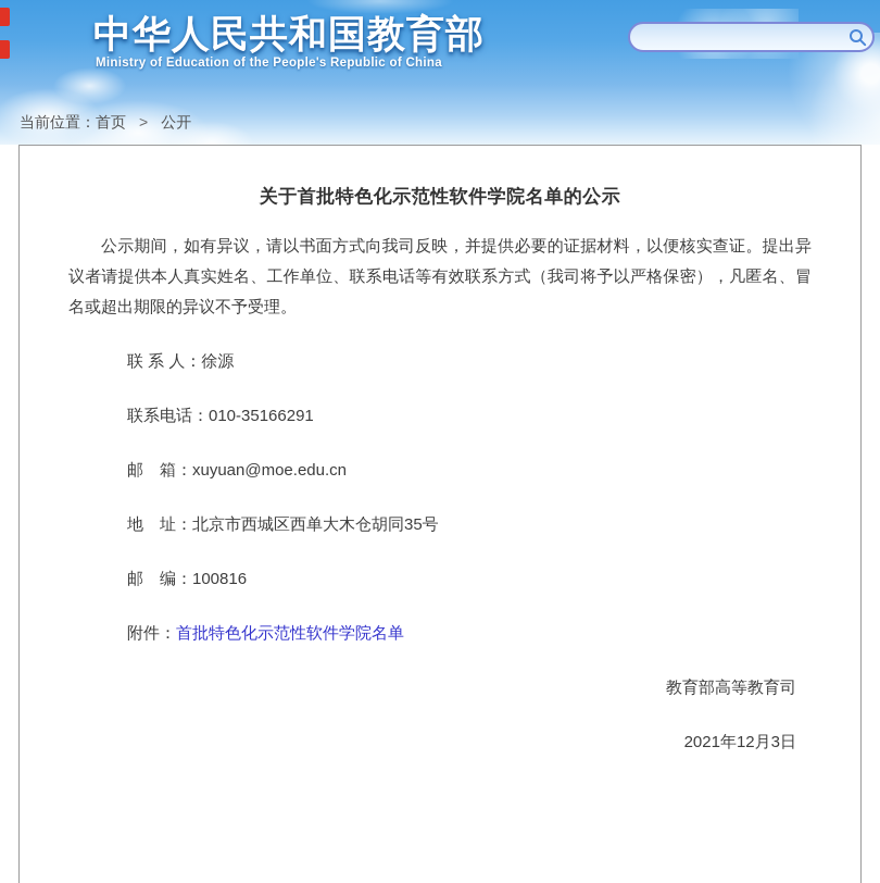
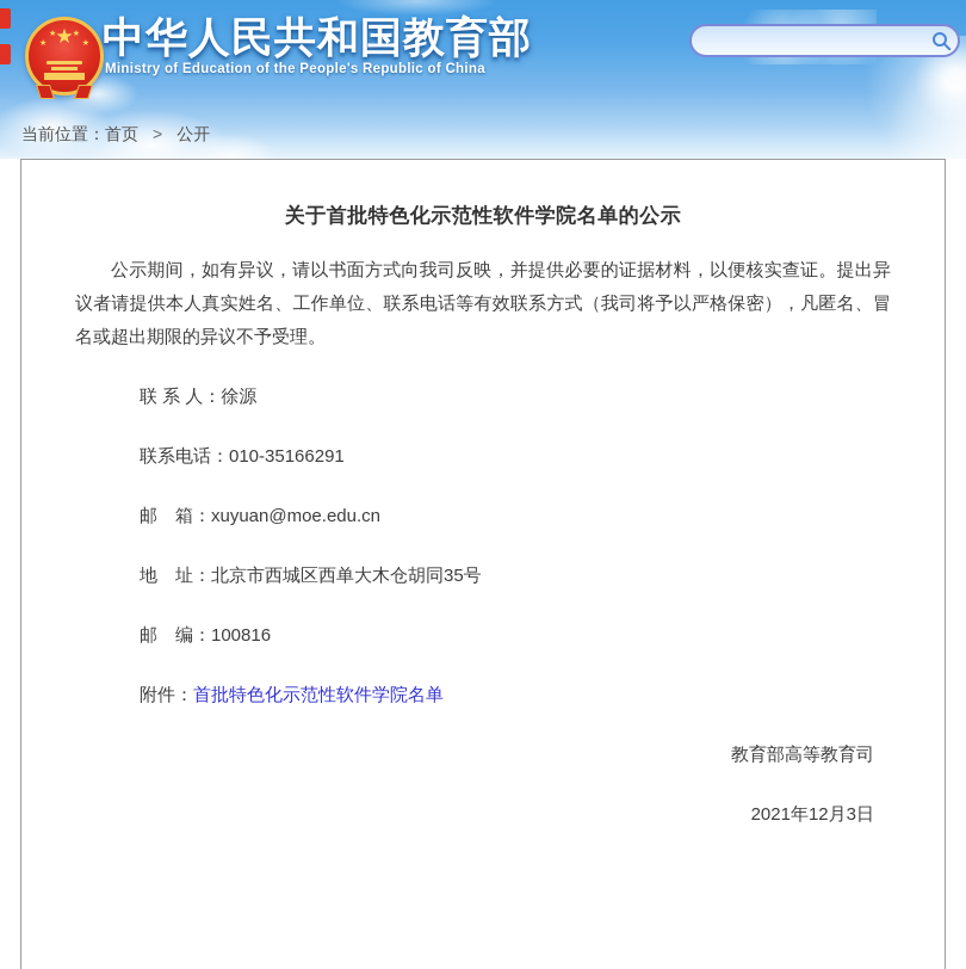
+ ★
  中华人民共和国教育部
  Ministry of Education of the People's Republic of China
  当前位置：首页 > 公开
  关于首批特色化示范性软件学院名单的公示
  公示期间，如有异议，请以书面方式向我司反映，并提供必要的证据材料，以便核实查证。提出异议者请提供本人真实姓名、工作单位、联系电话等有效联系方式（我司将予以严格保密），凡匿名、冒名或超出期限的异议不予受理。
  联 系 人：徐源
  联系电话：010-35166291
  邮 箱：xuyuan@moe.edu.cn
  地 址：北京市西城区西单大木仓胡同35号
  邮 编：100816
  附件：首批特色化示范性软件学院名单
  教育部高等教育司
  2021年12月3日
